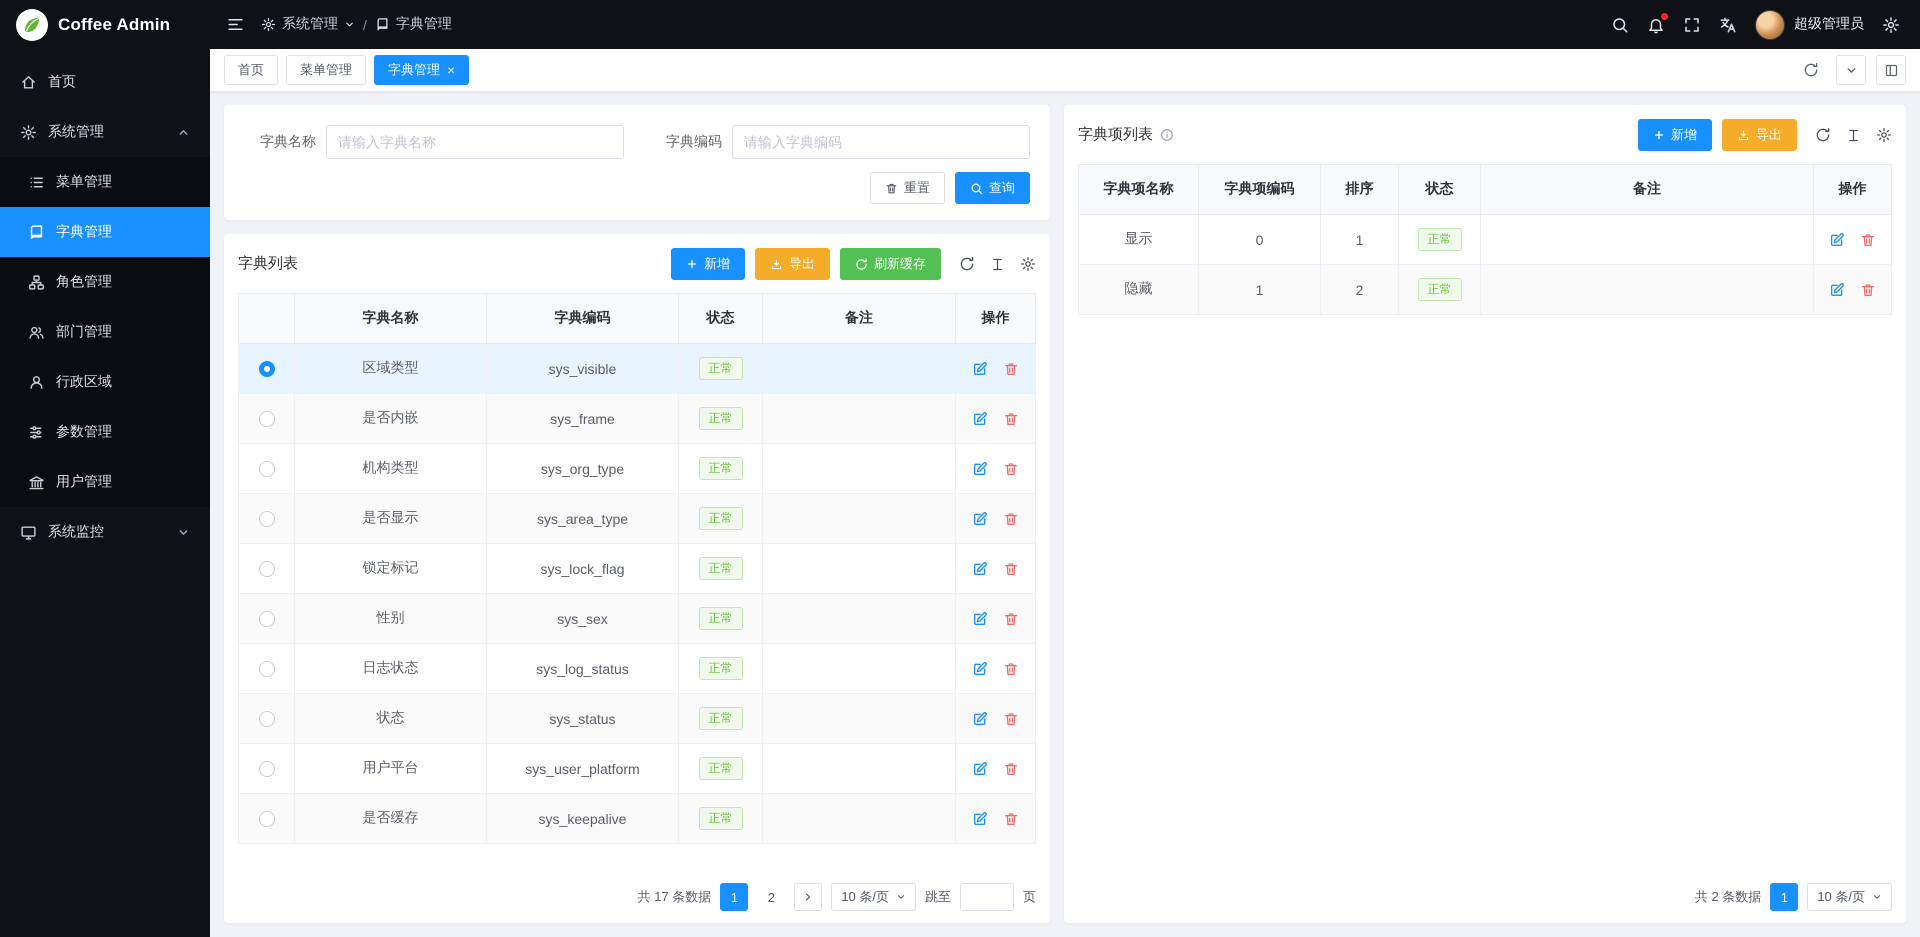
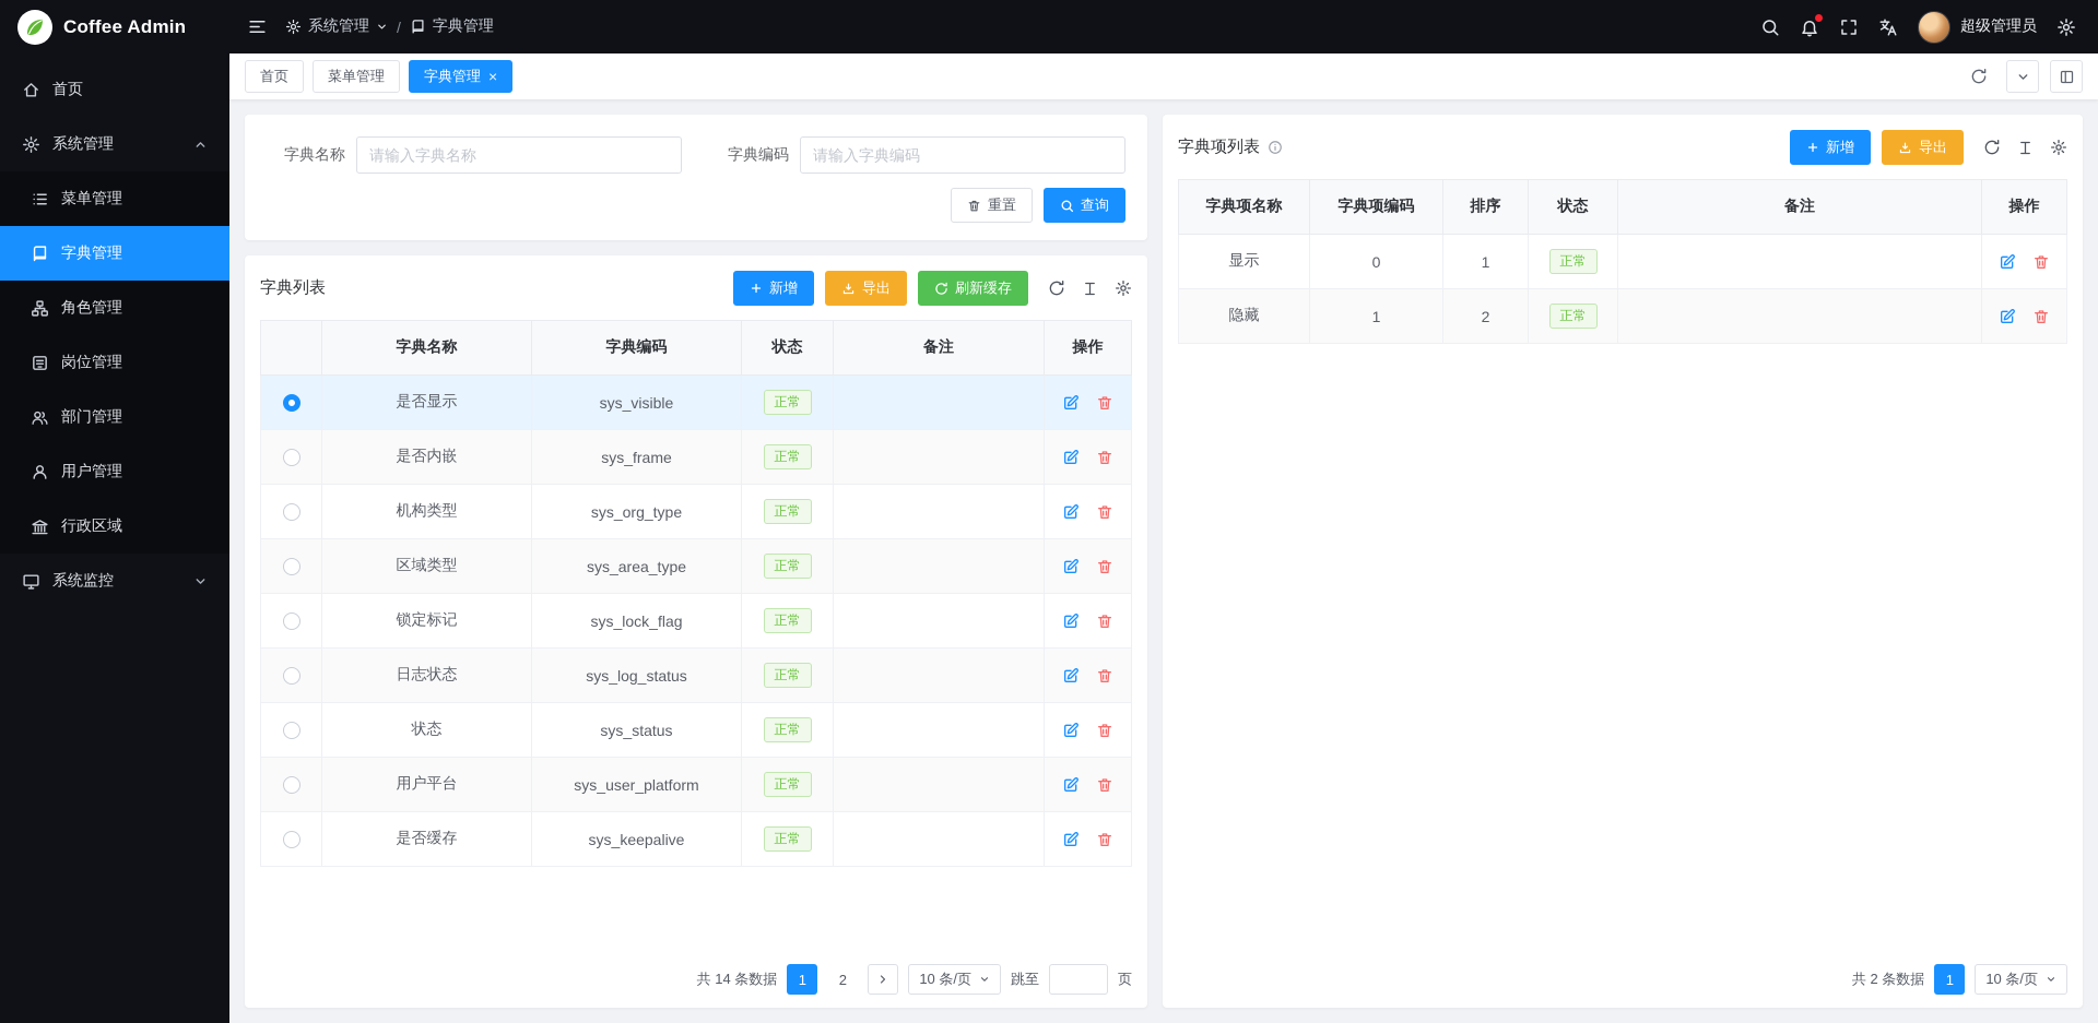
  Coffee Admin
  首页
  系统管理
  菜单管理
  字典管理
  角色管理
+ 岗位管理
  部门管理
- 行政区域
+ 用户管理
- 参数管理
- 用户管理
+ 行政区域
  系统监控
  系统管理
  /
  字典管理
  超级管理员
  首页
  菜单管理
  字典管理
  ×
  字典名称
  请输入字典名称
  字典编码
  请输入字典编码
  重置
  查询
  字典列表
  新增
  导出
  刷新缓存
  	字典名称	字典编码	状态	备注	操作
- 	区域类型	sys_visible	正常
+ 	是否显示	sys_visible	正常
  	是否内嵌	sys_frame	正常
  	机构类型	sys_org_type	正常
- 	是否显示	sys_area_type	正常
+ 	区域类型	sys_area_type	正常
  	锁定标记	sys_lock_flag	正常
- 	性别	sys_sex	正常
  	日志状态	sys_log_status	正常
  	状态	sys_status	正常
  	用户平台	sys_user_platform	正常
  	是否缓存	sys_keepalive	正常
- 共 17 条数据
+ 共 14 条数据
  1
  2
  10 条/页
  跳至
  页
  字典项列表
  新增
  导出
  字典项名称	字典项编码	排序	状态	备注	操作
  显示	0	1	正常
  隐藏	1	2	正常
  共 2 条数据
  1
  10 条/页
